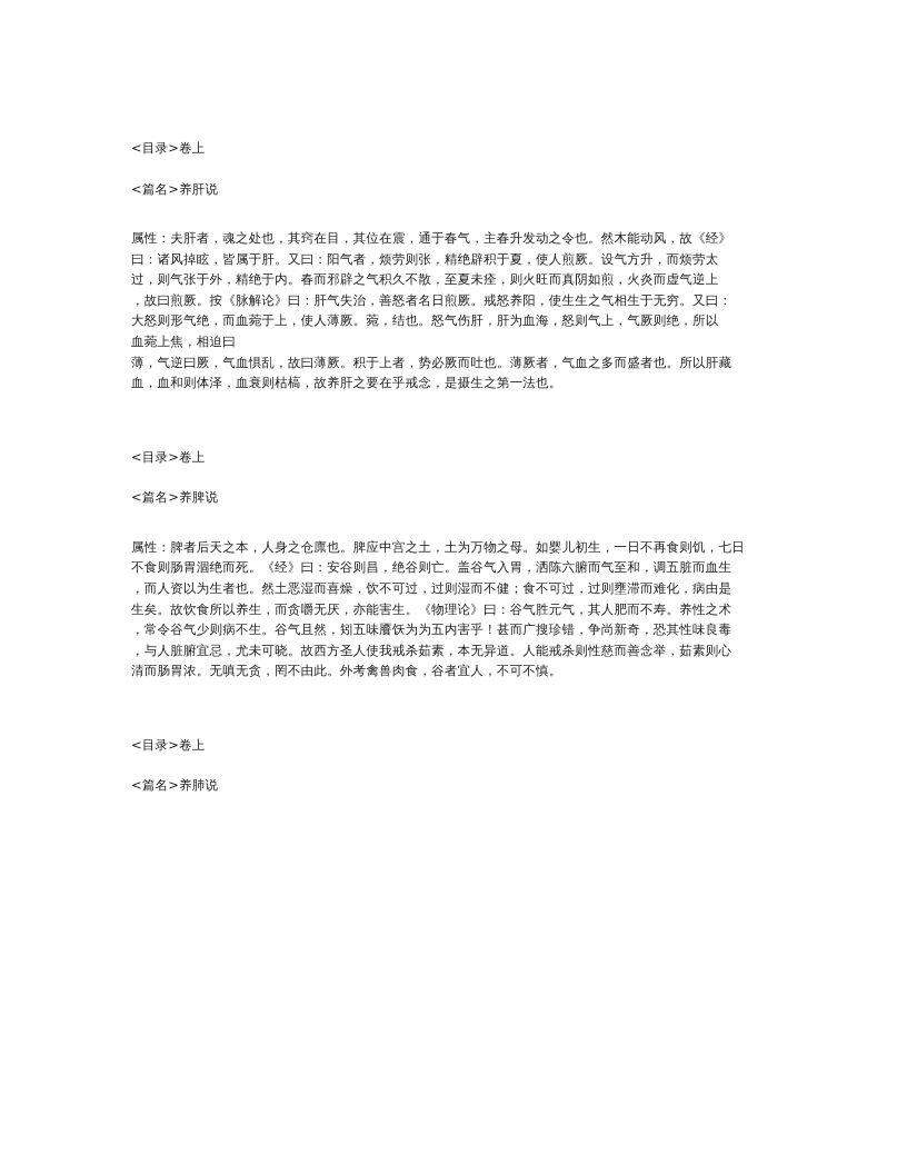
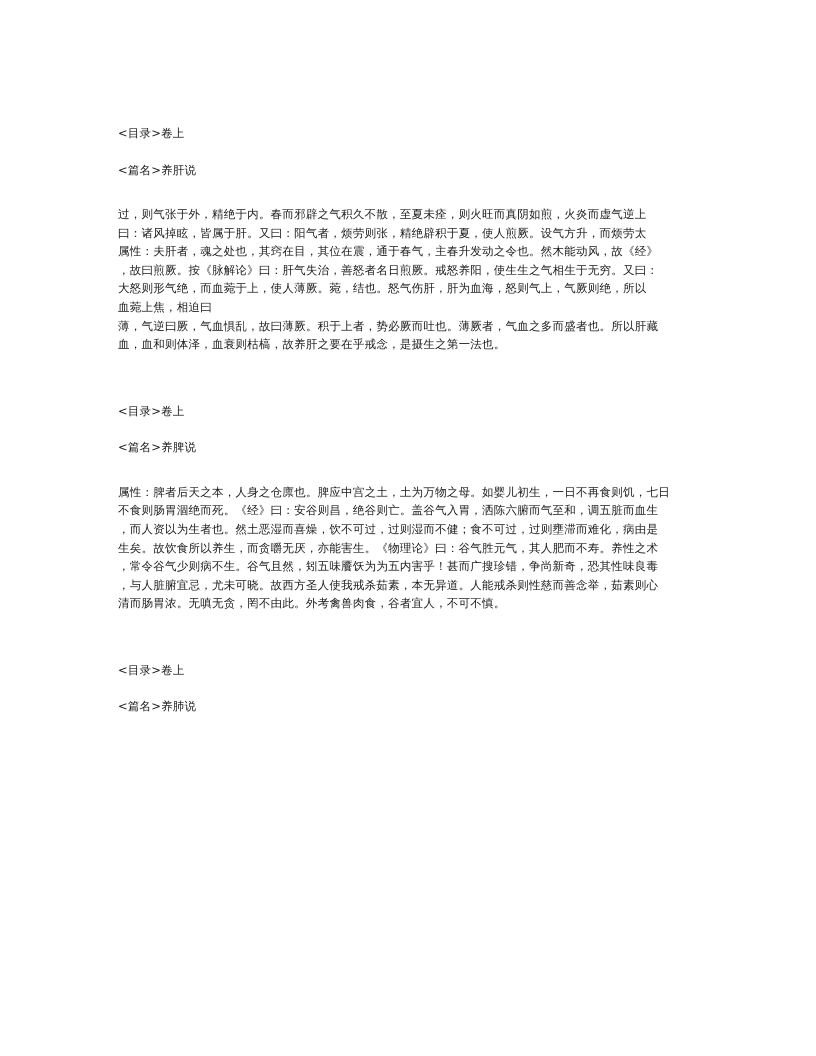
  <目录>卷上
  <篇名>养肝说
- 属性：夫肝者，魂之处也，其窍在目，其位在震，通于春气，主春升发动之令也。然木能动风，故《经》
+ 过，则气张于外，精绝于内。春而邪辟之气积久不散，至夏未痊，则火旺而真阴如煎，火炎而虚气逆上
  曰：诸风掉眩，皆属于肝。又曰：阳气者，烦劳则张，精绝辟积于夏，使人煎厥。设气方升，而烦劳太
- 过，则气张于外，精绝于内。春而邪辟之气积久不散，至夏未痊，则火旺而真阴如煎，火炎而虚气逆上
+ 属性：夫肝者，魂之处也，其窍在目，其位在震，通于春气，主春升发动之令也。然木能动风，故《经》
  ，故曰煎厥。按《脉解论》曰：肝气失治，善怒者名日煎厥。戒怒养阳，使生生之气相生于无穷。又曰：
  大怒则形气绝，而血菀于上，使人薄厥。菀，结也。怒气伤肝，肝为血海，怒则气上，气厥则绝，所以
  血菀上焦，相迫曰
  薄，气逆曰厥，气血惧乱，故曰薄厥。积于上者，势必厥而吐也。薄厥者，气血之多而盛者也。所以肝藏
  血，血和则体泽，血衰则枯槁，故养肝之要在乎戒念，是摄生之第一法也。
  <目录>卷上
  <篇名>养脾说
  属性：脾者后天之本，人身之仓廪也。脾应中宫之土，土为万物之母。如婴儿初生，一日不再食则饥，七日
  不食则肠胃涸绝而死。《经》曰：安谷则昌，绝谷则亡。盖谷气入胃，洒陈六腑而气至和，调五脏而血生
  ，而人资以为生者也。然土恶湿而喜燥，饮不可过，过则湿而不健；食不可过，过则壅滞而难化，病由是
  生矣。故饮食所以养生，而贪嚼无厌，亦能害生。《物理论》曰：谷气胜元气，其人肥而不寿。养性之术
  ，常令谷气少则病不生。谷气且然，矧五味餍饫为为五内害乎！甚而广搜珍错，争尚新奇，恐其性味良毒
  ，与人脏腑宜忌，尤未可晓。故西方圣人使我戒杀茹素，本无异道。人能戒杀则性慈而善念举，茹素则心
  清而肠胃浓。无嗔无贪，罔不由此。外考禽兽肉食，谷者宜人，不可不慎。
  <目录>卷上
  <篇名>养肺说
